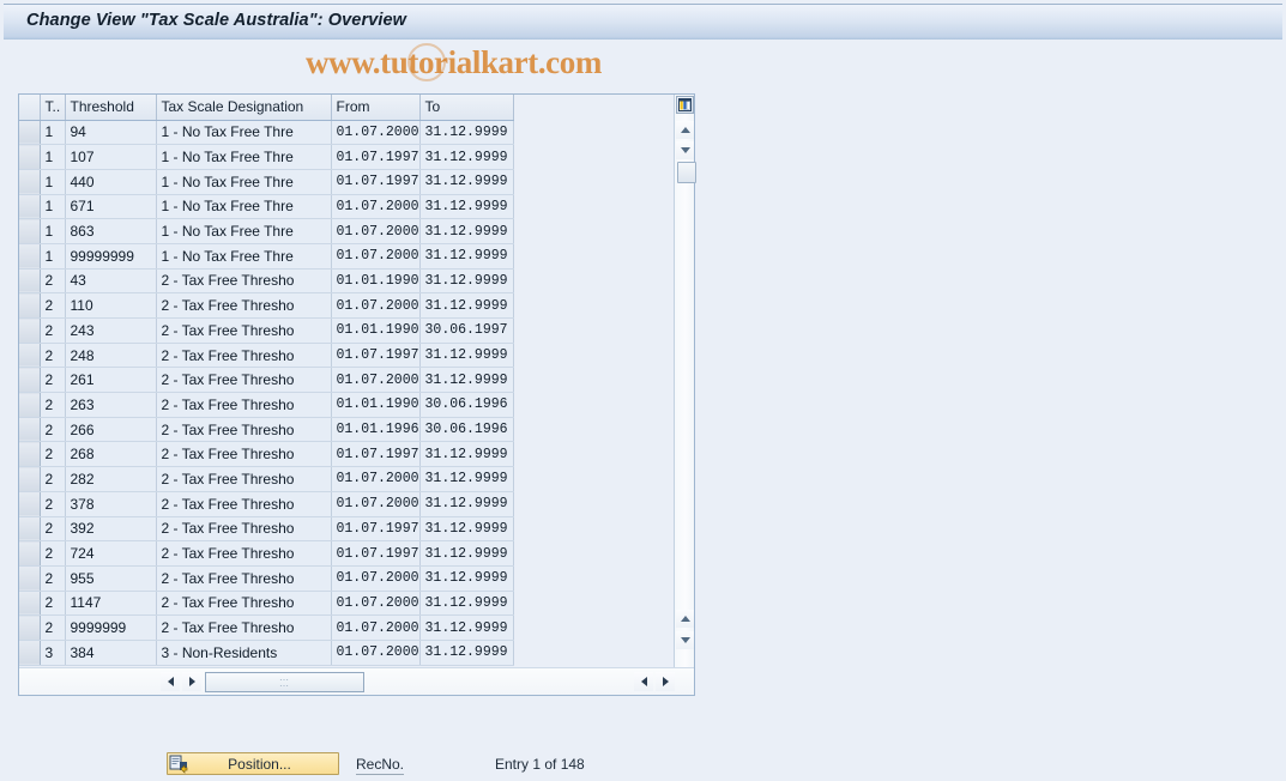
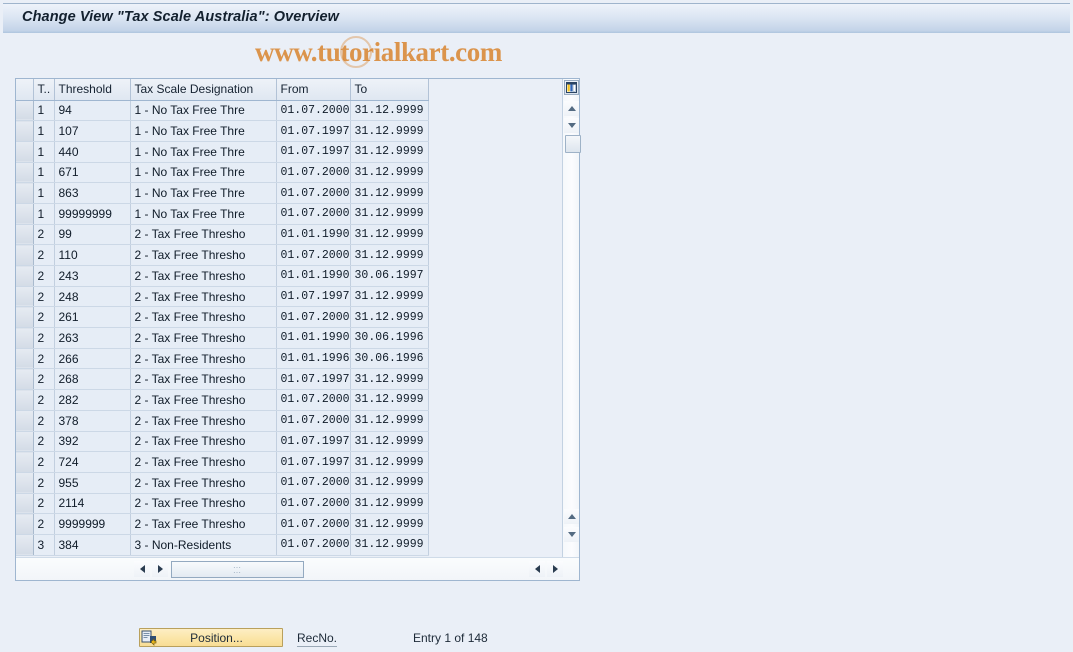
  Change View "Tax Scale Australia": Overview
  www.tutorialkart.com
  	T..	Threshold	Tax Scale Designation	From	To
  	1	94	1 - No Tax Free Thre	01.07.2000	31.12.9999
  	1	107	1 - No Tax Free Thre	01.07.1997	31.12.9999
  	1	440	1 - No Tax Free Thre	01.07.1997	31.12.9999
  	1	671	1 - No Tax Free Thre	01.07.2000	31.12.9999
  	1	863	1 - No Tax Free Thre	01.07.2000	31.12.9999
  	1	99999999	1 - No Tax Free Thre	01.07.2000	31.12.9999
- 	2	43	2 - Tax Free Thresho	01.01.1990	31.12.9999
+ 	2	99	2 - Tax Free Thresho	01.01.1990	31.12.9999
  	2	110	2 - Tax Free Thresho	01.07.2000	31.12.9999
  	2	243	2 - Tax Free Thresho	01.01.1990	30.06.1997
  	2	248	2 - Tax Free Thresho	01.07.1997	31.12.9999
  	2	261	2 - Tax Free Thresho	01.07.2000	31.12.9999
  	2	263	2 - Tax Free Thresho	01.01.1990	30.06.1996
  	2	266	2 - Tax Free Thresho	01.01.1996	30.06.1996
  	2	268	2 - Tax Free Thresho	01.07.1997	31.12.9999
  	2	282	2 - Tax Free Thresho	01.07.2000	31.12.9999
  	2	378	2 - Tax Free Thresho	01.07.2000	31.12.9999
  	2	392	2 - Tax Free Thresho	01.07.1997	31.12.9999
  	2	724	2 - Tax Free Thresho	01.07.1997	31.12.9999
  	2	955	2 - Tax Free Thresho	01.07.2000	31.12.9999
- 	2	1147	2 - Tax Free Thresho	01.07.2000	31.12.9999
+ 	2	2114	2 - Tax Free Thresho	01.07.2000	31.12.9999
  	2	9999999	2 - Tax Free Thresho	01.07.2000	31.12.9999
  	3	384	3 - Non-Residents	01.07.2000	31.12.9999
  ⋯
  ⋯
  Position...
  RecNo.
  Entry 1 of 148
